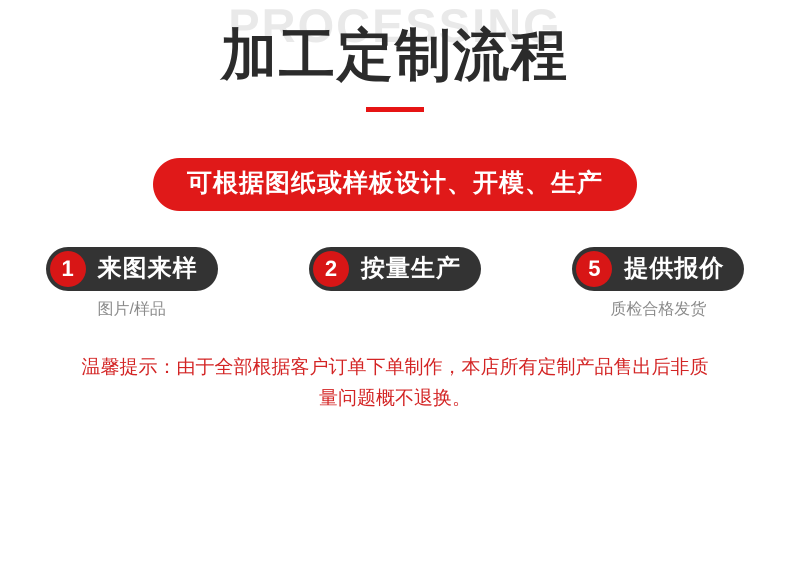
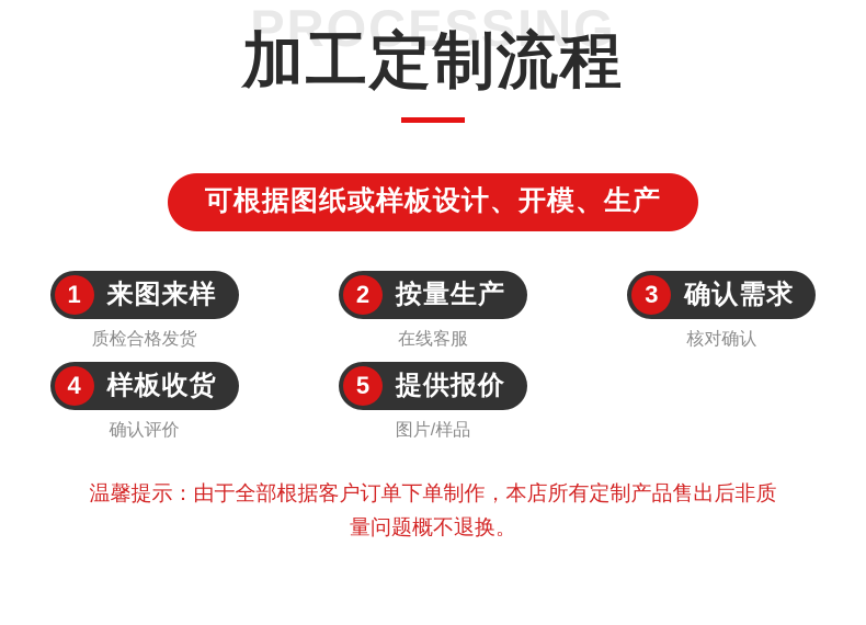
  PROCESSING
  加工定制流程
  可根据图纸或样板设计、开模、生产
  1
  来图来样
- 图片/样品
+ 质检合格发货
  2
  按量生产
+ 在线客服
+ 3
+ 确认需求
+ 核对确认
+ 4
+ 样板收货
+ 确认评价
  5
  提供报价
- 质检合格发货
+ 图片/样品
  温馨提示：由于全部根据客户订单下单制作，本店所有定制产品售出后非质量问题概不退换。
